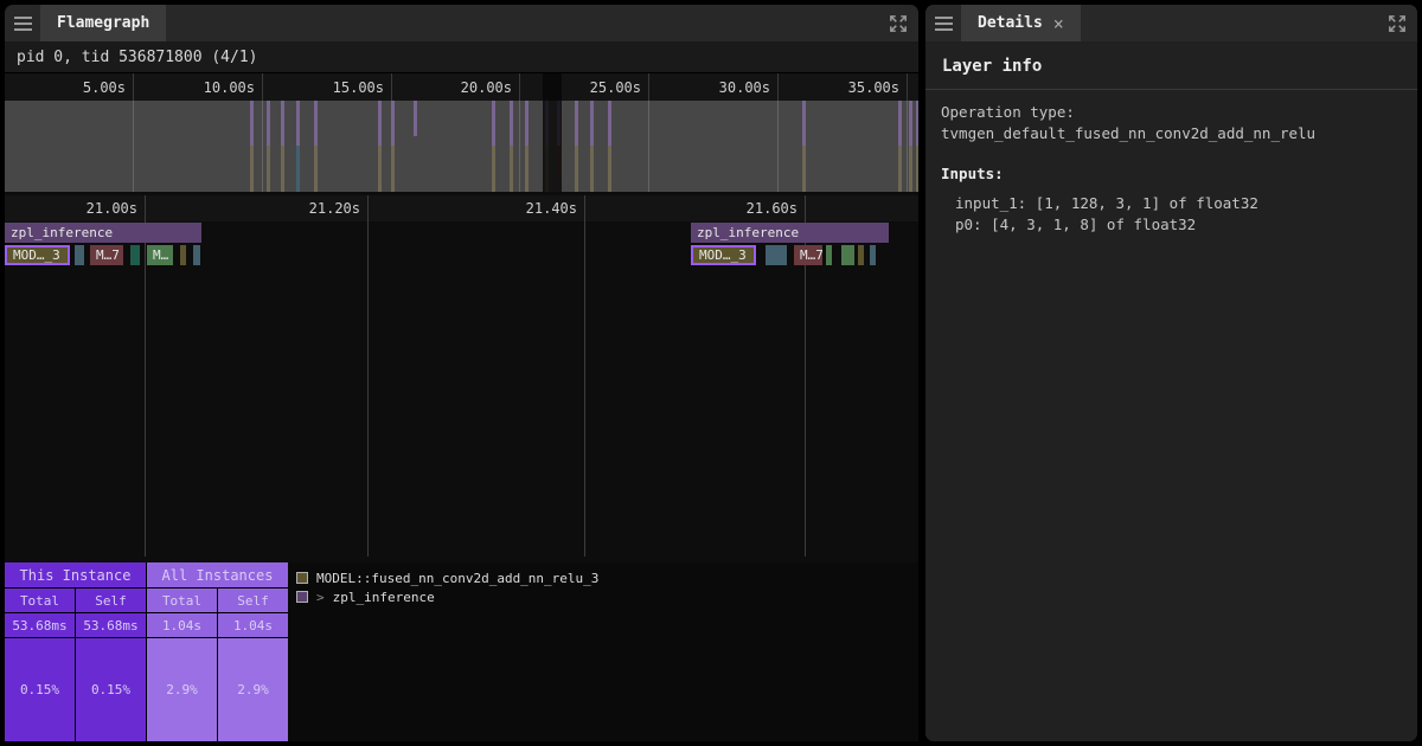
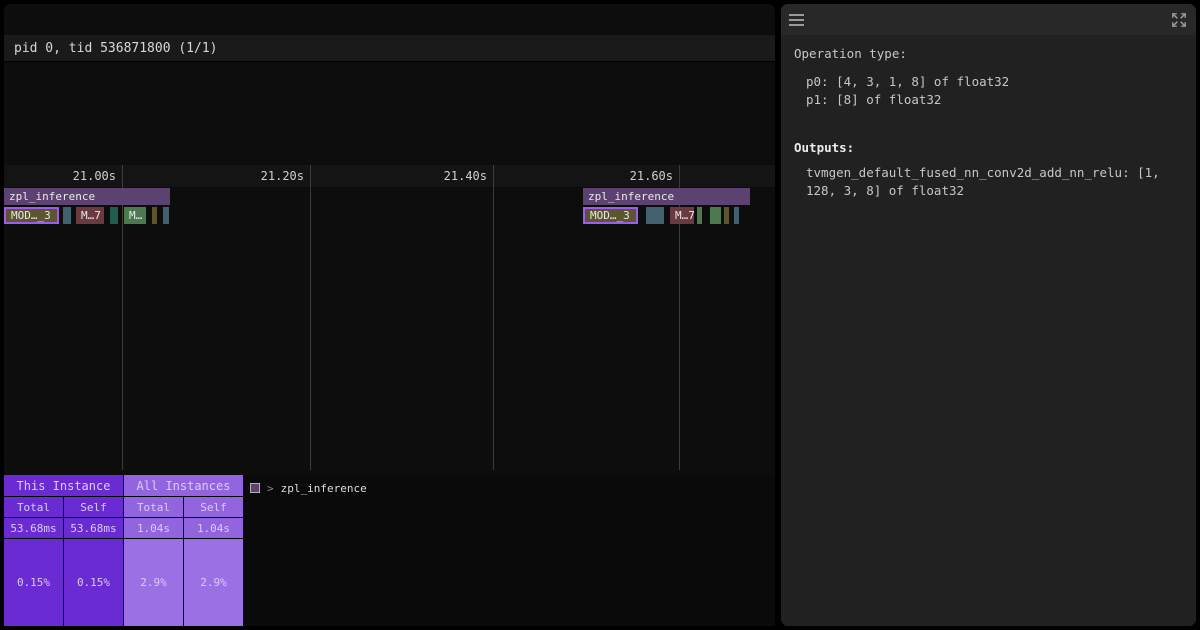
- Flamegraph
- pid 0, tid 536871800 (4/1)
+ pid 0, tid 536871800 (1/1)
- 5.00s
- 10.00s
- 15.00s
- 20.00s
- 25.00s
- 30.00s
- 35.00s
  21.00s
  21.20s
  21.40s
  21.60s
  zpl_inference
  zpl_inference
  MOD…_3
  M…7
  M…
  MOD…_3
  M…7
  This Instance
  All Instances
  Total
  Self
  Total
  Self
  53.68ms
  53.68ms
  1.04s
  1.04s
  0.15%
  0.15%
  2.9%
  2.9%
- MODEL::fused_nn_conv2d_add_nn_relu_3
  >
  zpl_inference
- Details
- ×
- Layer info
  Operation type:
- tvmgen_default_fused_nn_conv2d_add_nn_relu
- Inputs:
- input_1: [1, 128, 3, 1] of float32
  p0: [4, 3, 1, 8] of float32
+ p1: [8] of float32
+ Outputs:
+ tvmgen_default_fused_nn_conv2d_add_nn_relu: [1, 128, 3, 8] of float32
